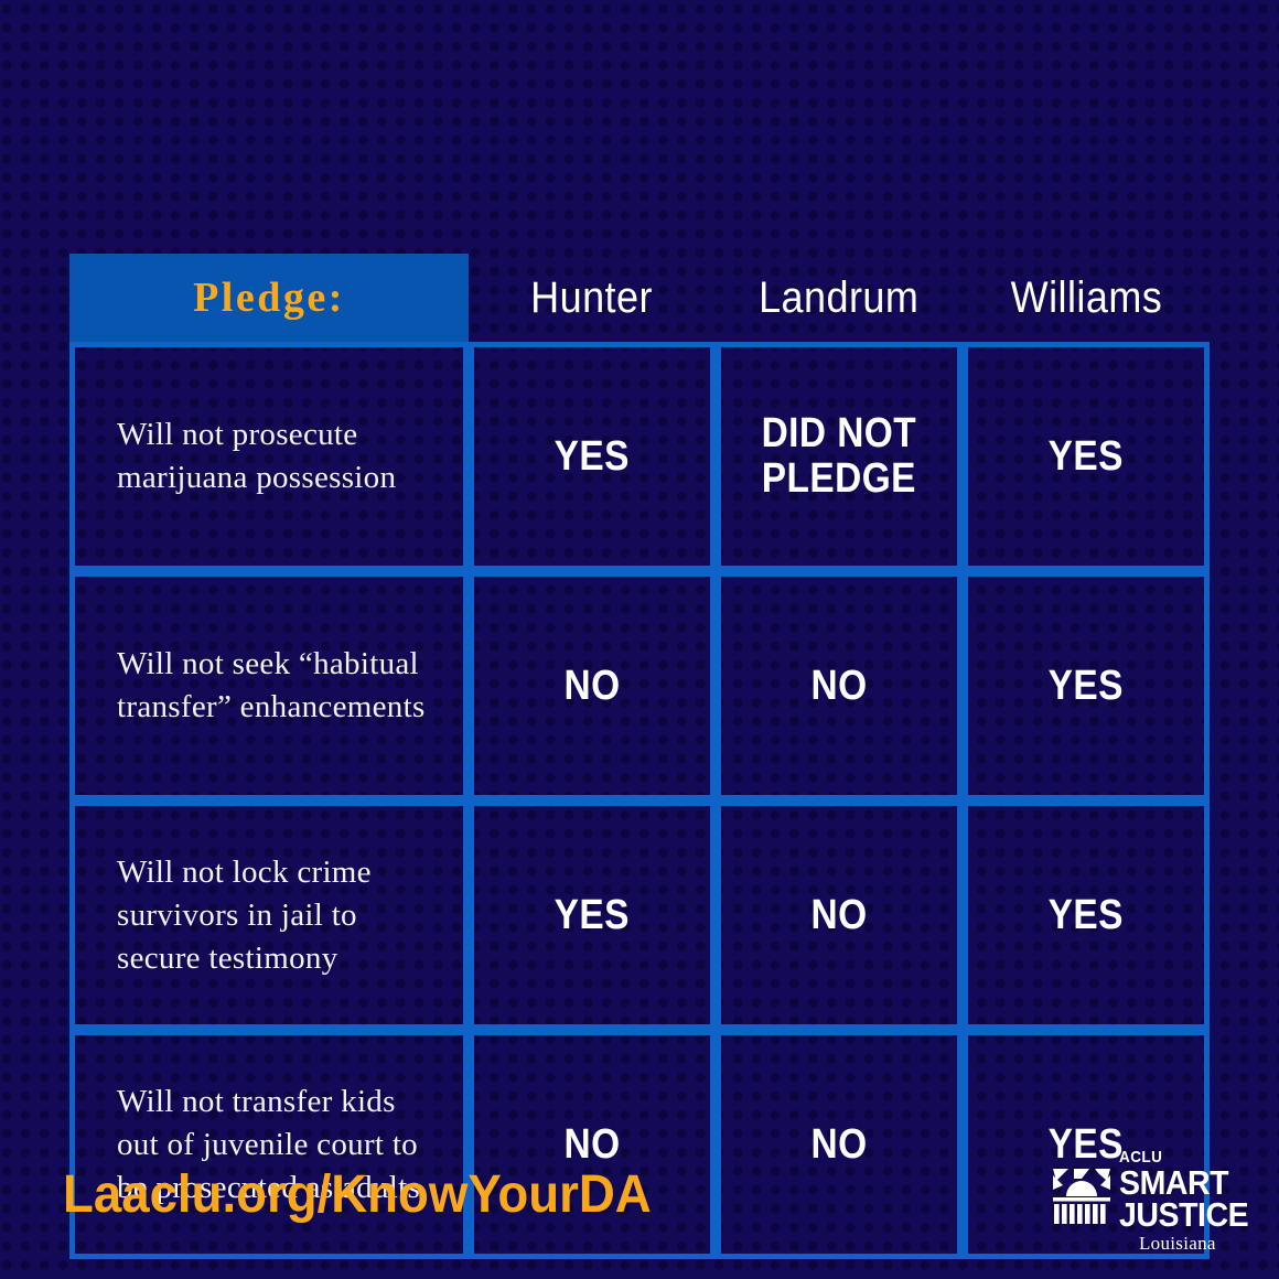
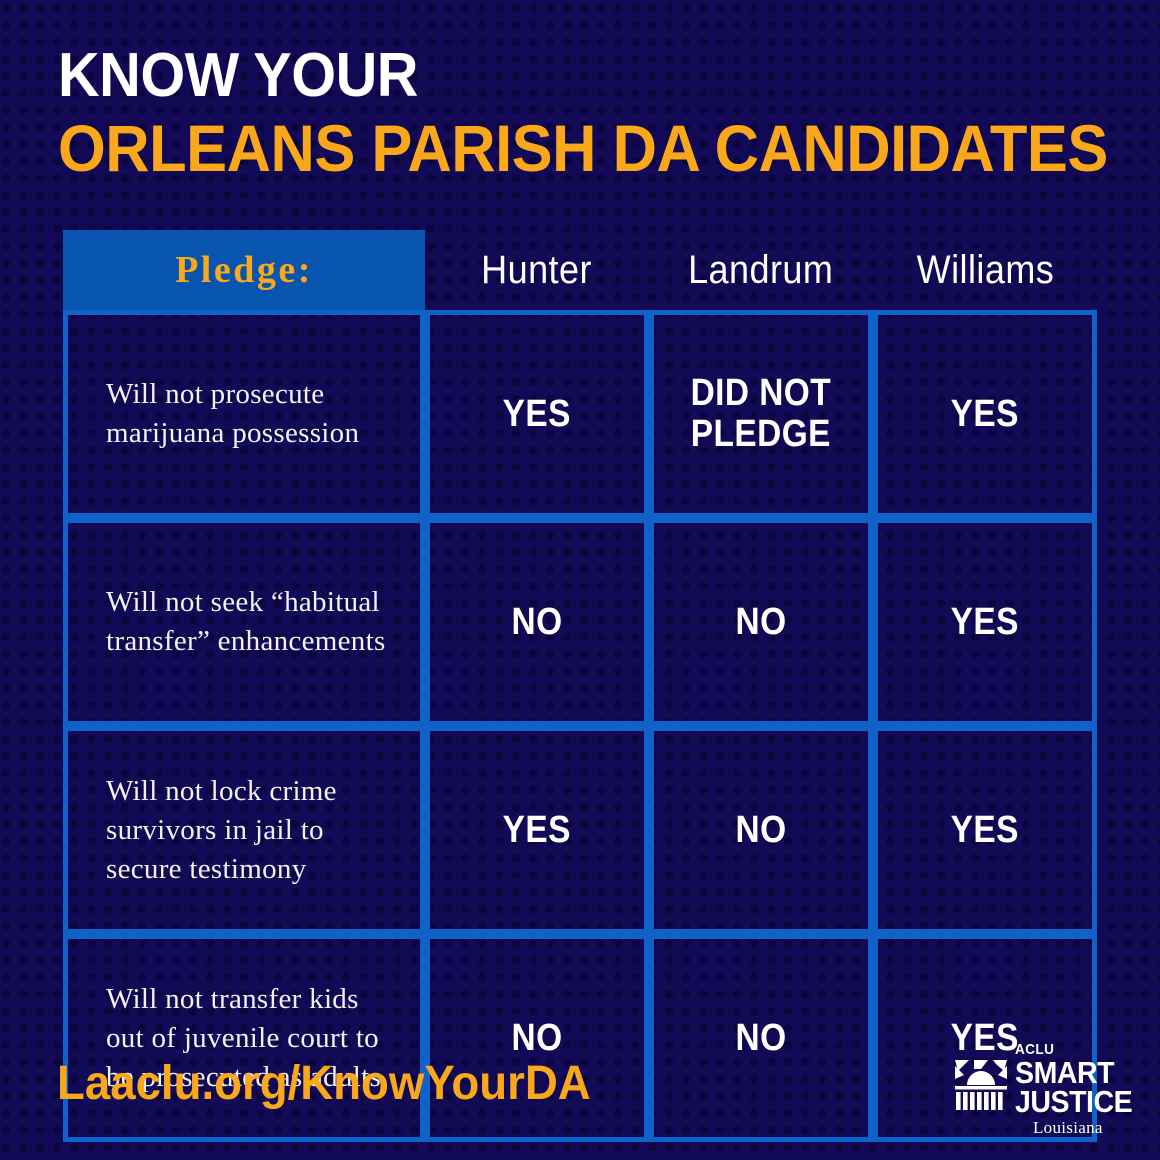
+ KNOW YOUR
+ ORLEANS PARISH DA CANDIDATES
  Pledge:	Hunter	Landrum	Williams
  Will not prosecute marijuana possession	YES	DID NOT PLEDGE	YES
  Will not seek “habitual transfer” enhancements	NO	NO	YES
  Will not lock crime survivors in jail to secure testimony	YES	NO	YES
  Will not transfer kids out of juvenile court to be prosecuted as adults	NO	NO	YES
  Laaclu.org/KnowYourDA
  ACLU
  SMART
  JUSTICE
  Louisiana
